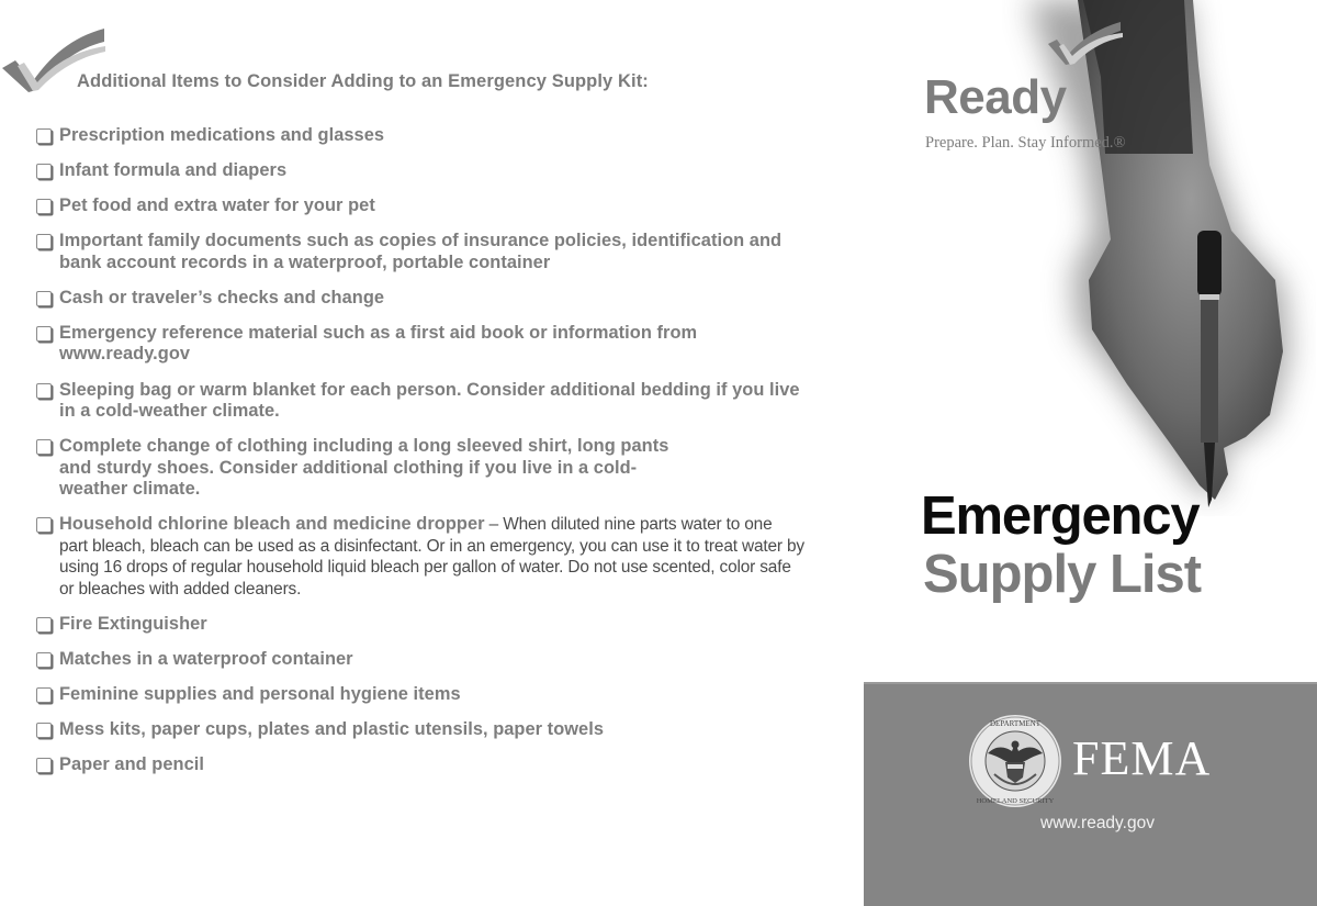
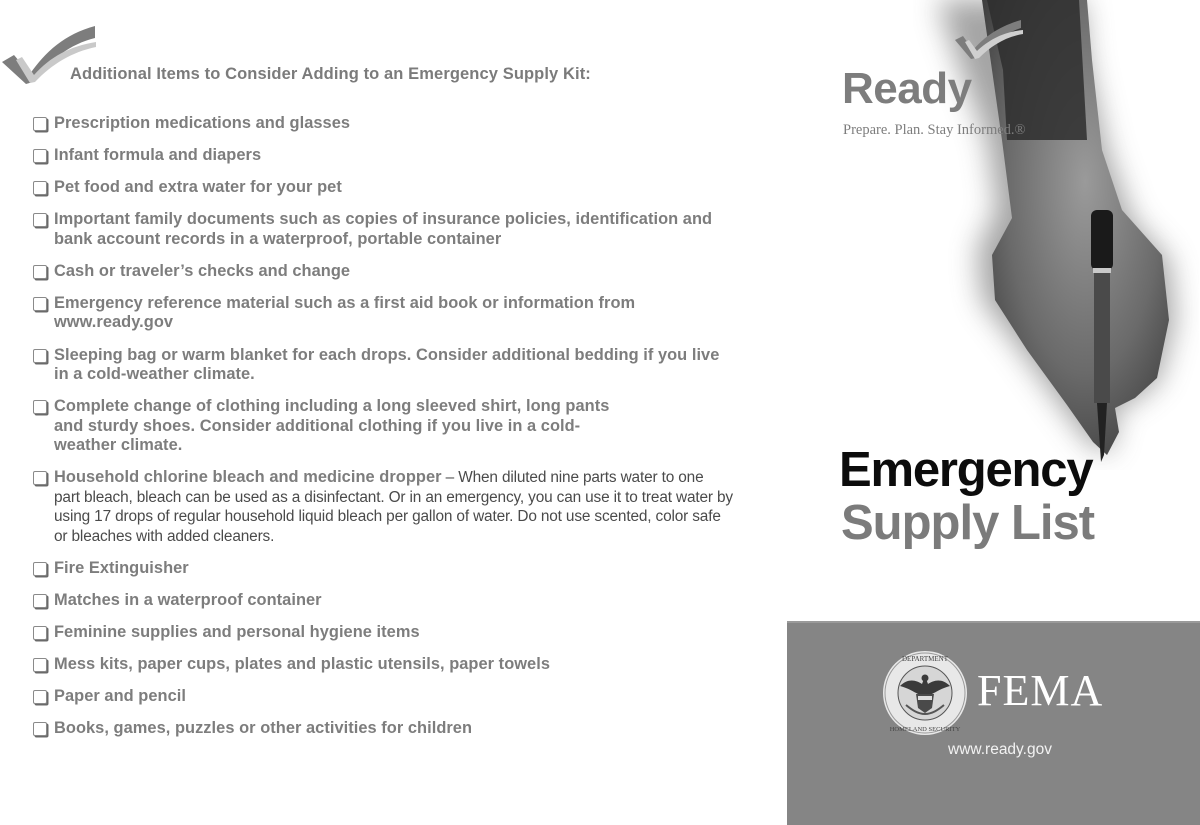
  Additional Items to Consider Adding to an Emergency Supply Kit:
  Prescription medications and glasses
  Infant formula and diapers
  Pet food and extra water for your pet
  Important family documents such as copies of insurance policies, identification and bank account records in a waterproof, portable container
  Cash or traveler’s checks and change
  Emergency reference material such as a first aid book or information from www.ready.gov
- Sleeping bag or warm blanket for each person. Consider additional bedding if you live in a cold-weather climate.
+ Sleeping bag or warm blanket for each drops. Consider additional bedding if you live in a cold-weather climate.
  Complete change of clothing including a long sleeved shirt, long pants and sturdy shoes. Consider additional clothing if you live in a cold-weather climate.
- Household chlorine bleach and medicine dropper – When diluted nine parts water to one part bleach, bleach can be used as a disinfectant. Or in an emergency, you can use it to treat water by using 16 drops of regular household liquid bleach per gallon of water. Do not use scented, color safe or bleaches with added cleaners.
+ Household chlorine bleach and medicine dropper – When diluted nine parts water to one part bleach, bleach can be used as a disinfectant. Or in an emergency, you can use it to treat water by using 17 drops of regular household liquid bleach per gallon of water. Do not use scented, color safe or bleaches with added cleaners.
  Fire Extinguisher
  Matches in a waterproof container
  Feminine supplies and personal hygiene items
  Mess kits, paper cups, plates and plastic utensils, paper towels
  Paper and pencil
+ Books, games, puzzles or other activities for children
  Ready
  Prepare. Plan. Stay Informed.®
  Emergency
  Supply List
  DEPARTMENT
  FEMA
  www.ready.gov
